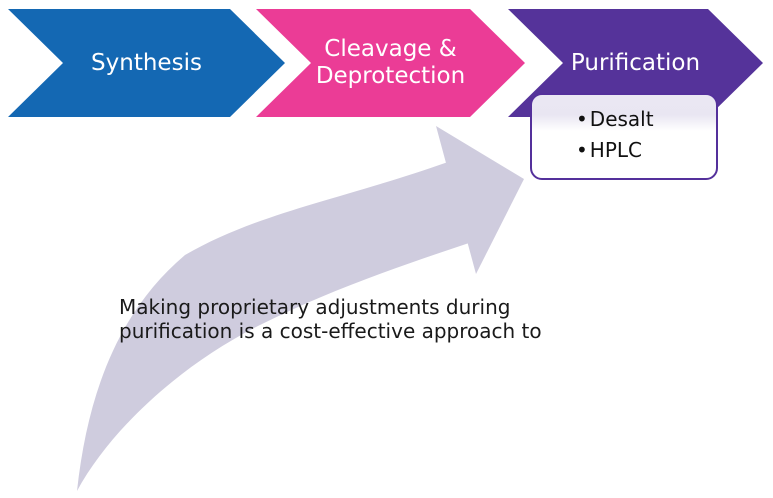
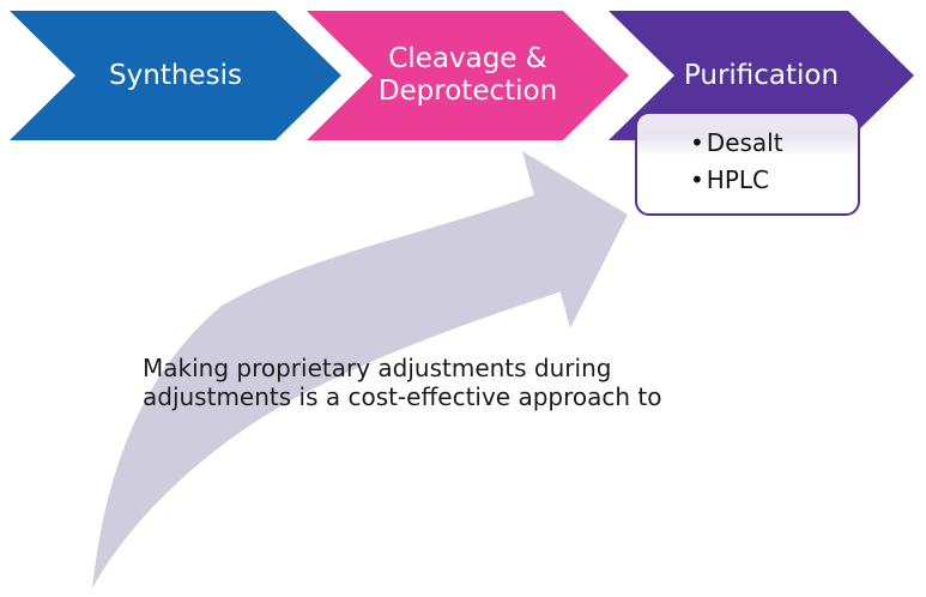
  Synthesis
  Cleavage &
  Deprotection
  Purification
  •Desalt
  •HPLC
  Making proprietary adjustments during
- purification is a cost-effective approach to
+ adjustments is a cost-effective approach to
